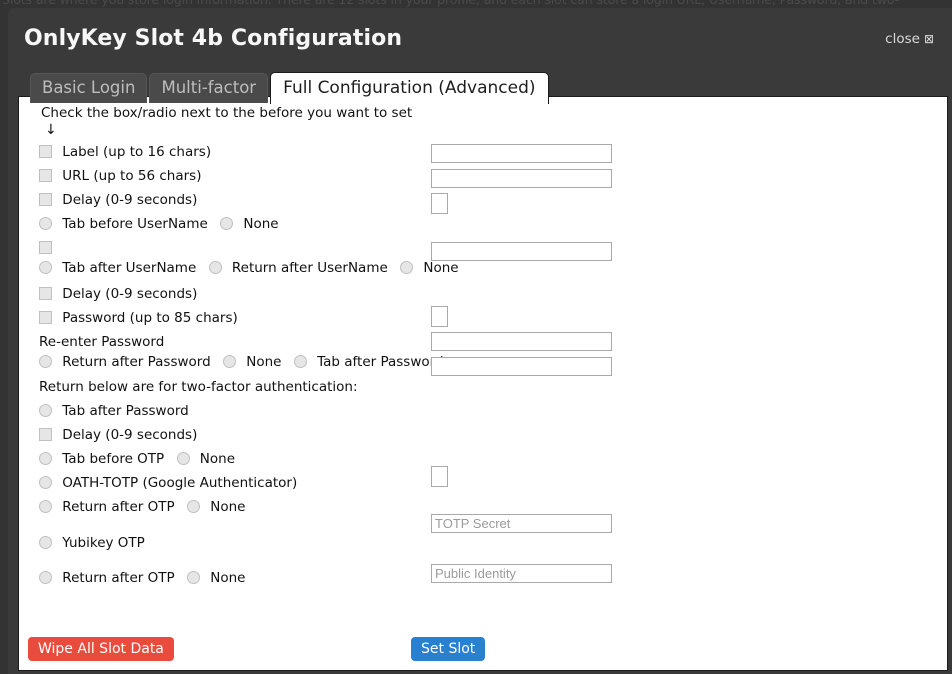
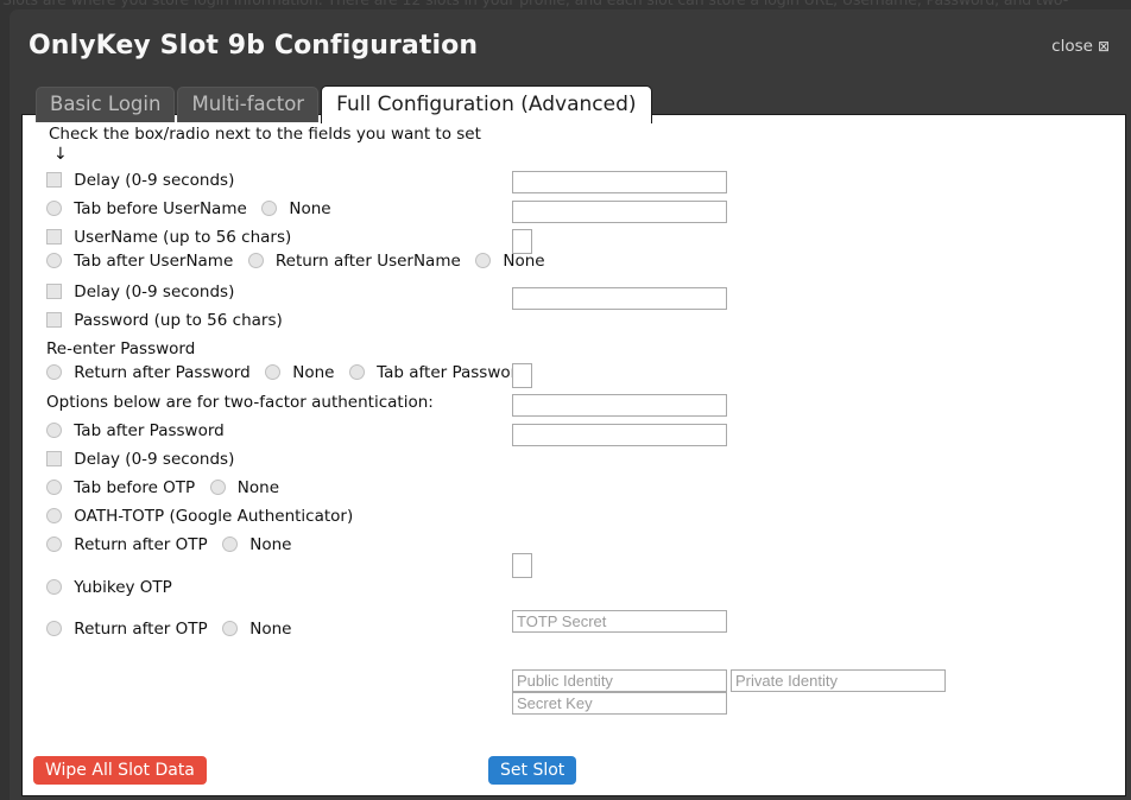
- OnlyKey Slot 4b Configuration
+ OnlyKey Slot 9b Configuration
  close ⊠
  Basic Login
  Multi-factor
  Full Configuration (Advanced)
- Check the box/radio next to the before you want to set
+ Check the box/radio next to the fields you want to set
  ↓
- Label (up to 16 chars)
- URL (up to 56 chars)
  Delay (0-9 seconds)
  Tab before UserName None
+ UserName (up to 56 chars)
  Tab after UserName Return after UserName None
  Delay (0-9 seconds)
- Password (up to 85 chars)
+ Password (up to 56 chars)
  Re-enter Password
  Return after Password None Tab after Passwo
- Return below are for two-factor authentication:
+ Options below are for two-factor authentication:
  Tab after Password
  Delay (0-9 seconds)
  Tab before OTP None
  OATH-TOTP (Google Authenticator)
  Return after OTP None
  Yubikey OTP
  Return after OTP None
  TOTP Secret
  Public Identity
+ Private Identity
+ Secret Key
  Wipe All Slot Data
  Set Slot
